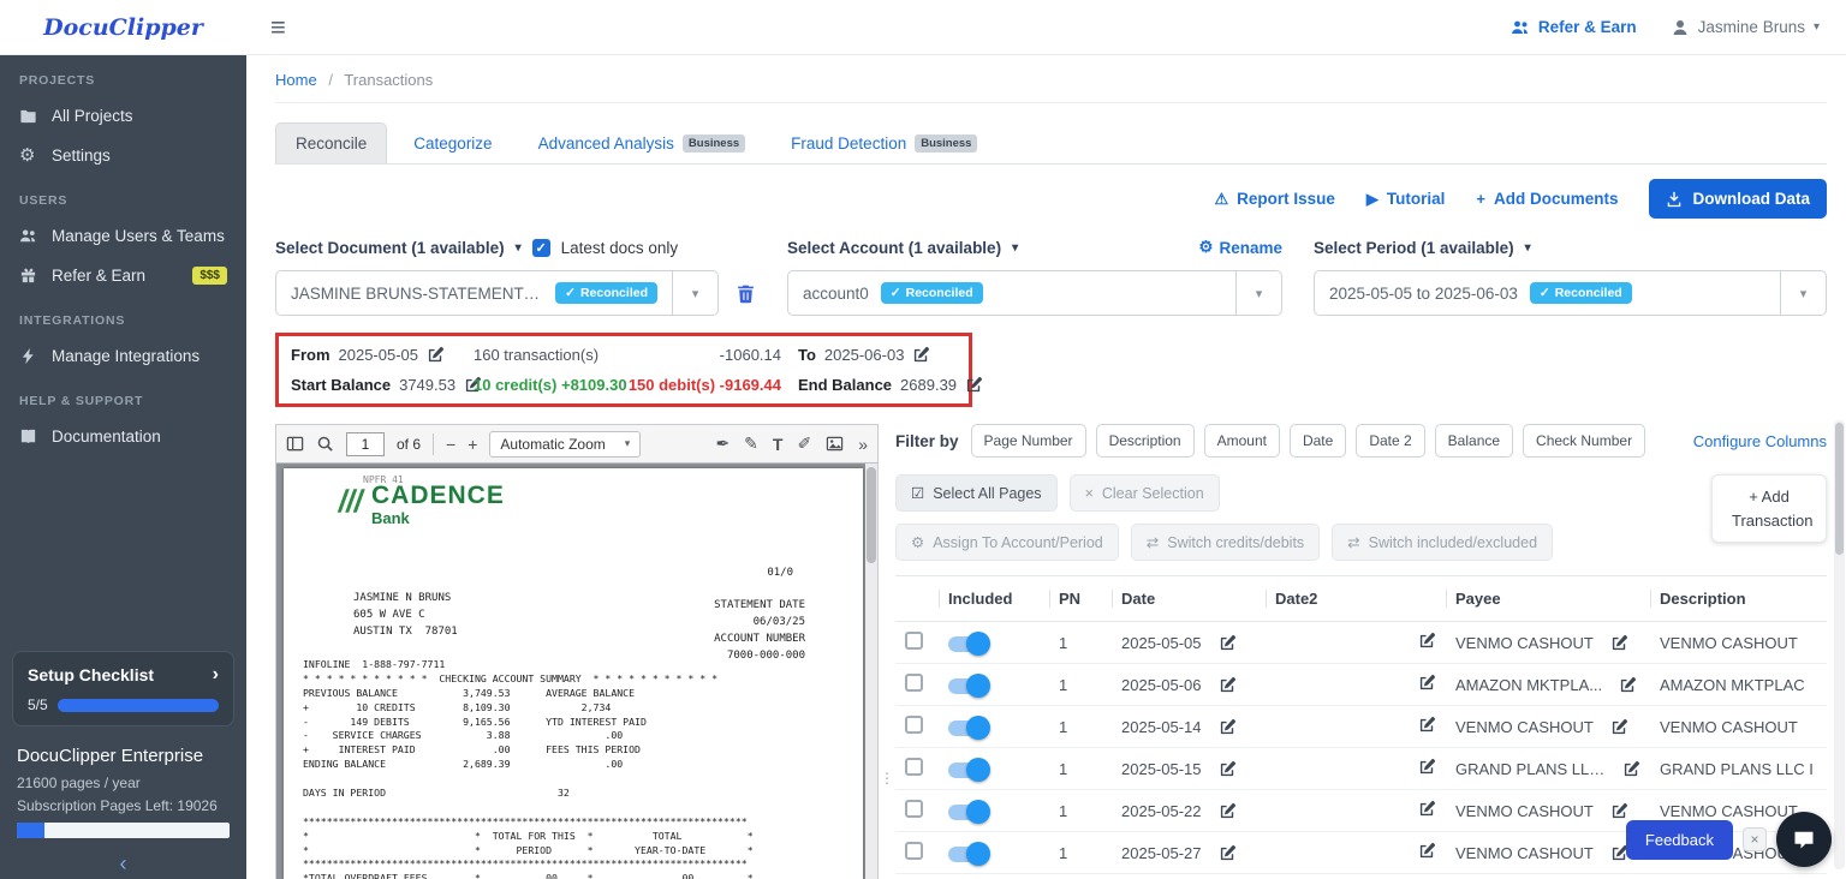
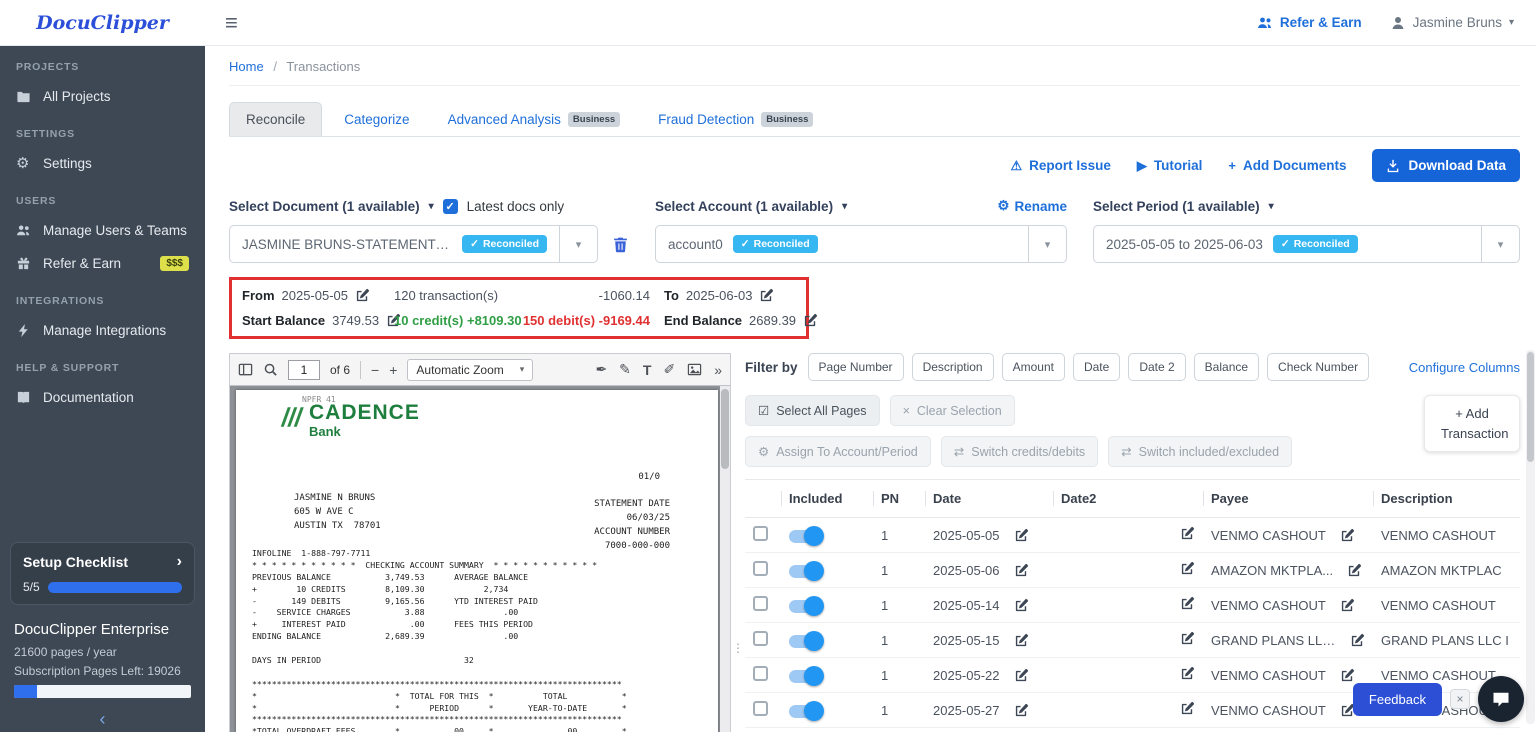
  DocuClipper
  ≡
  Refer & Earn
  Jasmine Bruns
  ▾
  PROJECTS
  All Projects
+ SETTINGS
  ⚙
  Settings
  USERS
  Manage Users & Teams
  Refer & Earn
  $$$
  INTEGRATIONS
  Manage Integrations
  HELP & SUPPORT
  Documentation
  Setup Checklist
  ›
  5/5
  DocuClipper Enterprise
  21600 pages / year
  Subscription Pages Left: 19026
  ‹
  Home / Transactions
  Reconcile
  Categorize
  Advanced Analysis
  Business
  Fraud Detection
  Business
  ⚠
  Report Issue
  ▶
  Tutorial
  +
  Add Documents
  Download Data
  Select Document (1 available)
  ▾
  ✓
  Latest docs only
  JASMINE BRUNS-STATEMENT 3.
  ✓
  Reconciled
  ▾
  Select Account (1 available)
  ▾
  ⚙
  Rename
  account0
  ✓
  Reconciled
  ▾
  Select Period (1 available)
  ▾
  2025-05-05 to 2025-06-03
  ✓
  Reconciled
  ▾
  From
  2025-05-05
- 160 transaction(s)
+ 120 transaction(s)
  -1060.14
  To
  2025-06-03
  Start Balance
  3749.53
  10 credit(s) +8109.30
  150 debit(s) -9169.44
  End Balance
  2689.39
  1
  of 6
  −
  +
  Automatic Zoom
  ▾
  ✒
  ✎
  T
  ✐
  »
  NPFR 41
  CADENCE
  Bank
  01/0
  JASMINE N BRUNS
  605 W AVE C
  AUSTIN TX 78701
  STATEMENT DATE
  06/03/25
  ACCOUNT NUMBER
  7000-000-000
  INFOLINE 1-888-797-7711
  * * * * * * * * * * * CHECKING ACCOUNT SUMMARY * * * * * * * * * * *
  PREVIOUS BALANCE 3,749.53 AVERAGE BALANCE
  + 10 CREDITS 8,109.30 2,734
  - 149 DEBITS 9,165.56 YTD INTEREST PAID
  - SERVICE CHARGES 3.88 .00
  + INTEREST PAID .00 FEES THIS PERIOD
  ENDING BALANCE 2,689.39 .00
  DAYS IN PERIOD 32
  ***************************************************************************
  * * TOTAL FOR THIS * TOTAL *
  * * PERIOD * YEAR-TO-DATE *
  ***************************************************************************
  *TOTAL OVERDRAFT FEES * .00 * .00 *
  ⋮
  Filter by
  Page Number
  Description
  Amount
  Date
  Date 2
  Balance
  Check Number
  Configure Columns
  ☑
  Select All Pages
  ×
  Clear Selection
  ⚙
  Assign To Account/Period
  ⇄
  Switch credits/debits
  ⇄
  Switch included/excluded
  + Add Transaction
  	Included	PN	Date	Date2	Payee	Description
  		1	2025-05-05		VENMO CASHOUT	VENMO CASHOUT
  		1	2025-05-06		AMAZON MKTPLA...	AMAZON MKTPLAC
  		1	2025-05-14		VENMO CASHOUT	VENMO CASHOUT
  		1	2025-05-15		GRAND PLANS LLC.	GRAND PLANS LLC I
  		1	2025-05-22		VENMO CASHOUT	VENMO CASHOUT
  		1	2025-05-27		VENMO CASHOUT	ASHO
  Feedback
  ×
